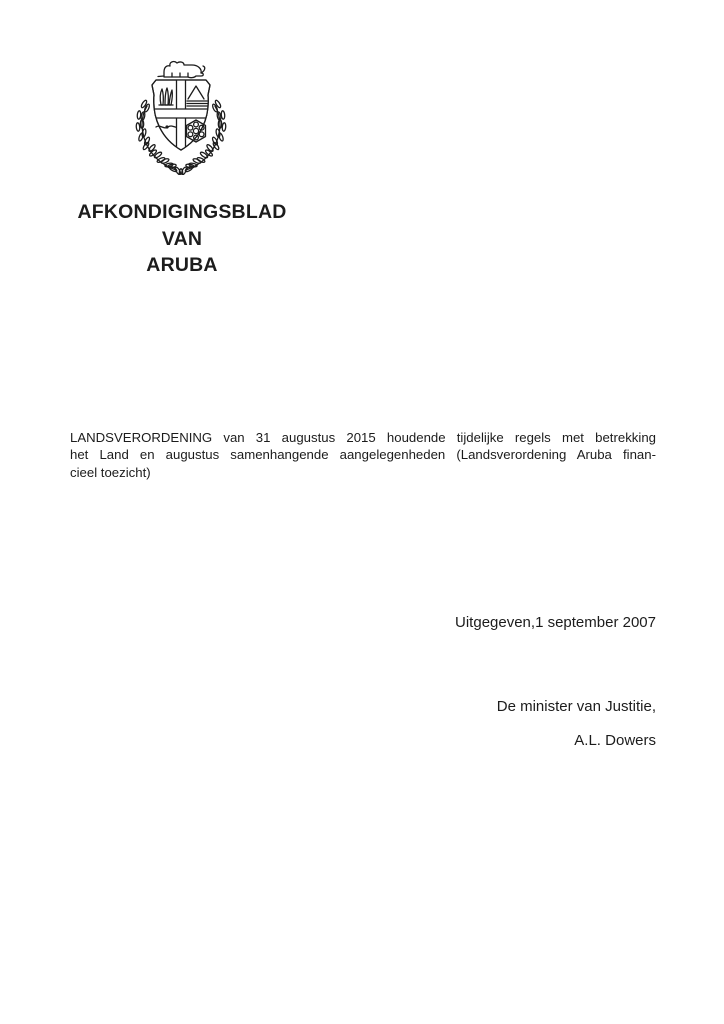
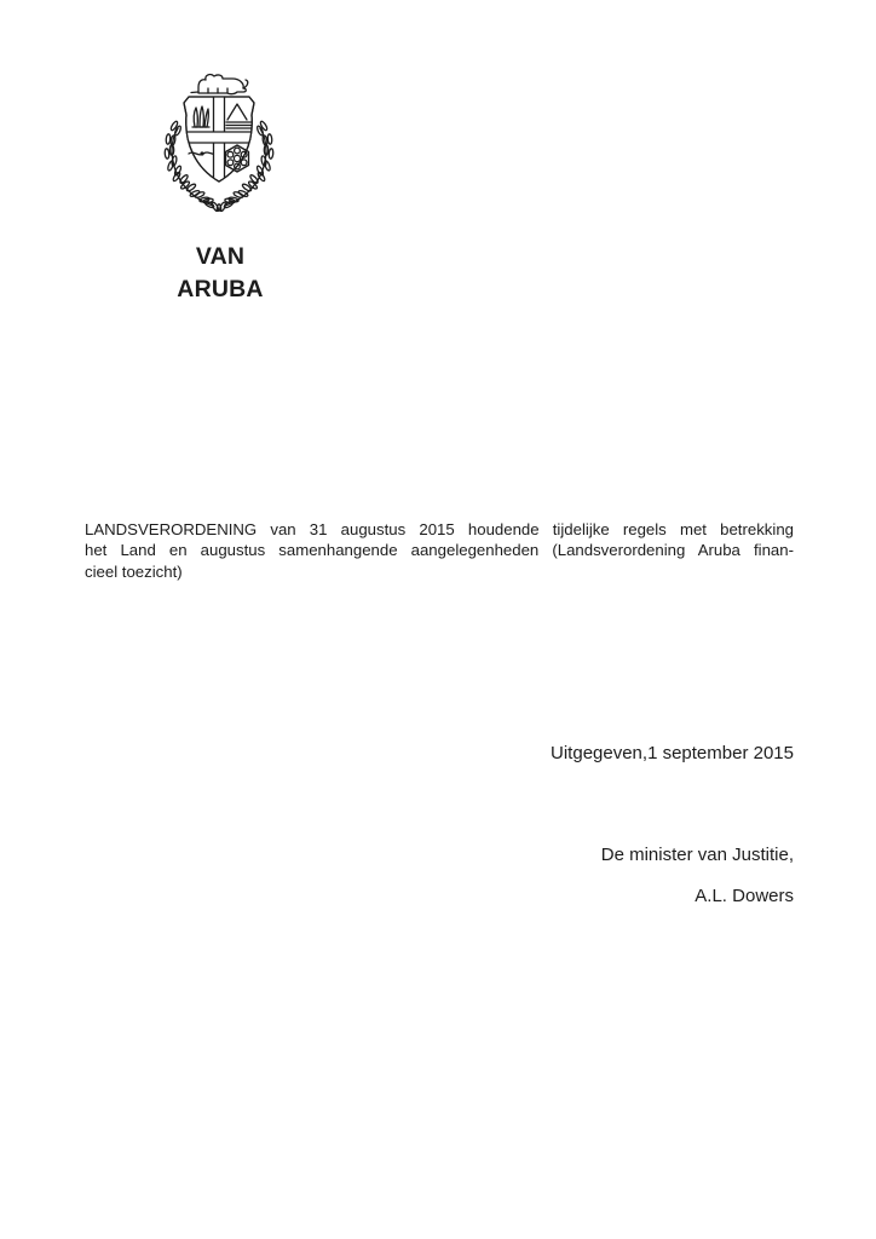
- AFKONDIGINGSBLAD
  VAN
  ARUBA
  LANDSVERORDENING van 31 augustus 2015 houdende tijdelijke regels met betrekking
  het Land en augustus samenhangende aangelegenheden (Landsverordening Aruba finan-
  cieel toezicht)
- Uitgegeven,1 september 2007
+ Uitgegeven,1 september 2015
  De minister van Justitie,
  A.L. Dowers
